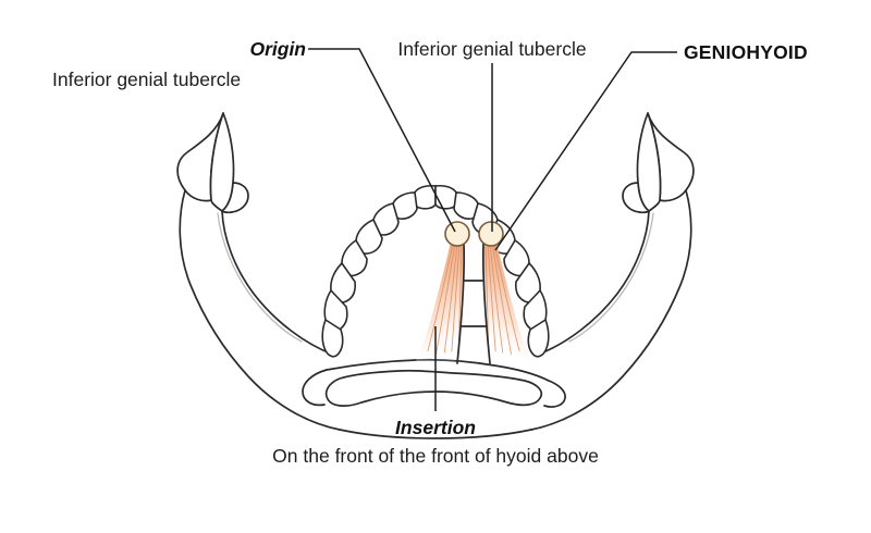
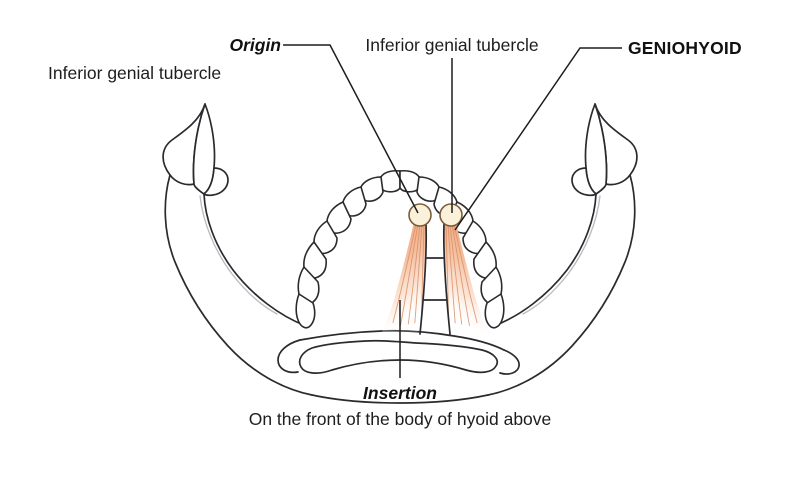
  Origin
  Inferior genial tubercle
  Inferior genial tubercle
  GENIOHYOID
  Insertion
- On the front of the front of hyoid above
+ On the front of the body of hyoid above
